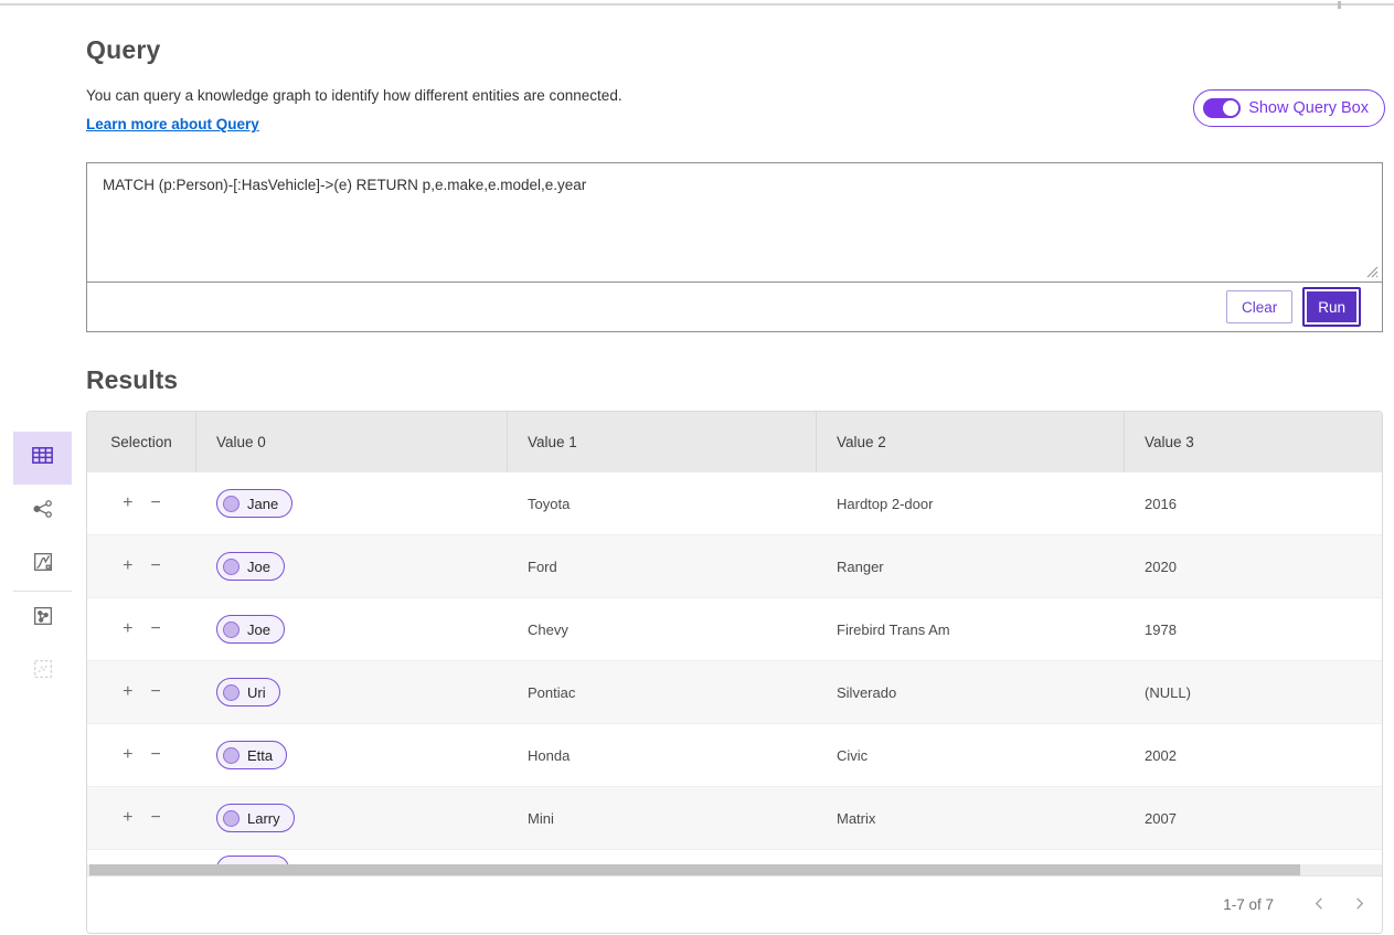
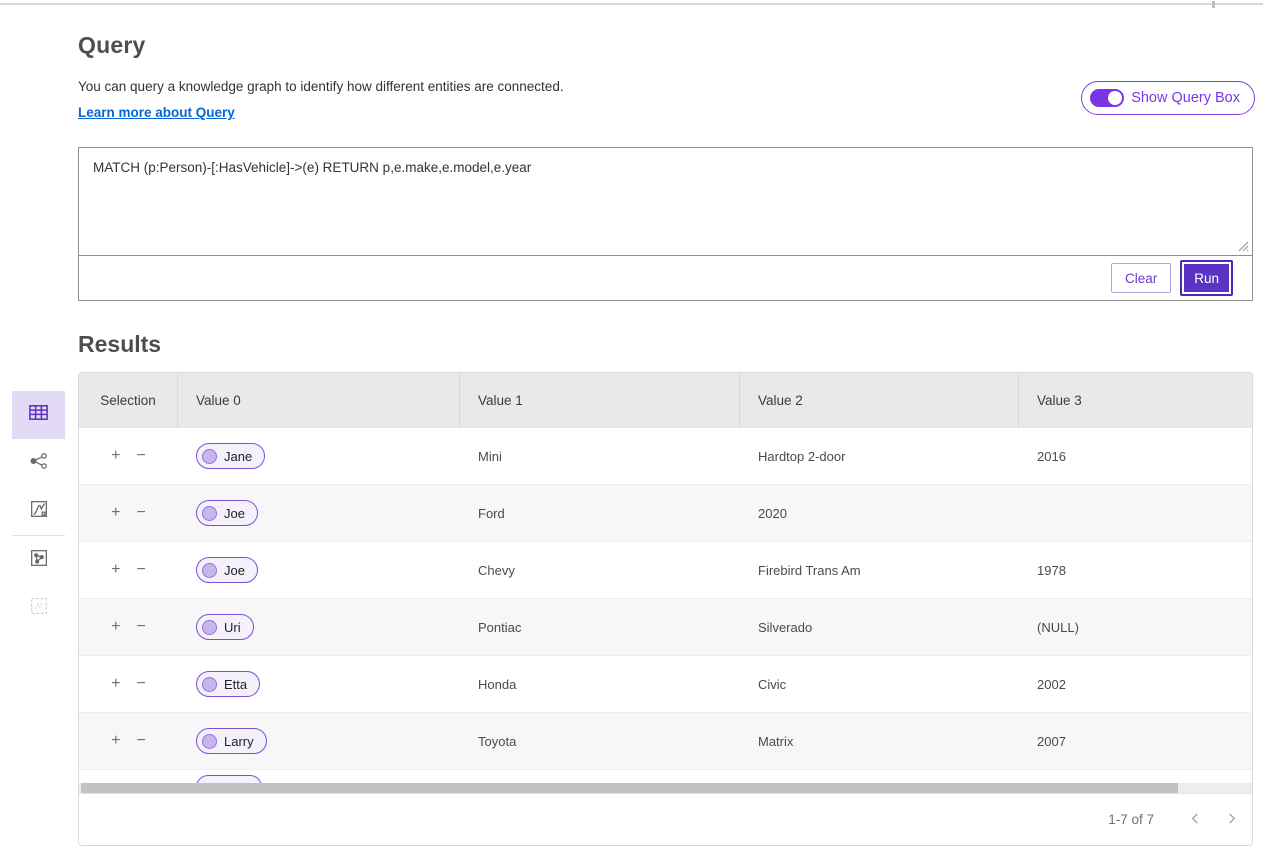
  Query
  You can query a knowledge graph to identify how different entities are connected.
  Learn more about Query
  Show Query Box
  MATCH (p:Person)-[:HasVehicle]->(e) RETURN p,e.make,e.model,e.year
  Clear
  Run
  Results
  Selection
  Value 0
  Value 1
  Value 2
  Value 3
  +
  −
  Jane
- Toyota
+ Mini
  Hardtop 2-door
  2016
  +
  −
  Joe
  Ford
- Ranger
  2020
  +
  −
  Joe
  Chevy
  Firebird Trans Am
  1978
  +
  −
  Uri
  Pontiac
  Silverado
  (NULL)
  +
  −
  Etta
  Honda
  Civic
  2002
  +
  −
  Larry
- Mini
+ Toyota
  Matrix
  2007
  1-7 of 7
